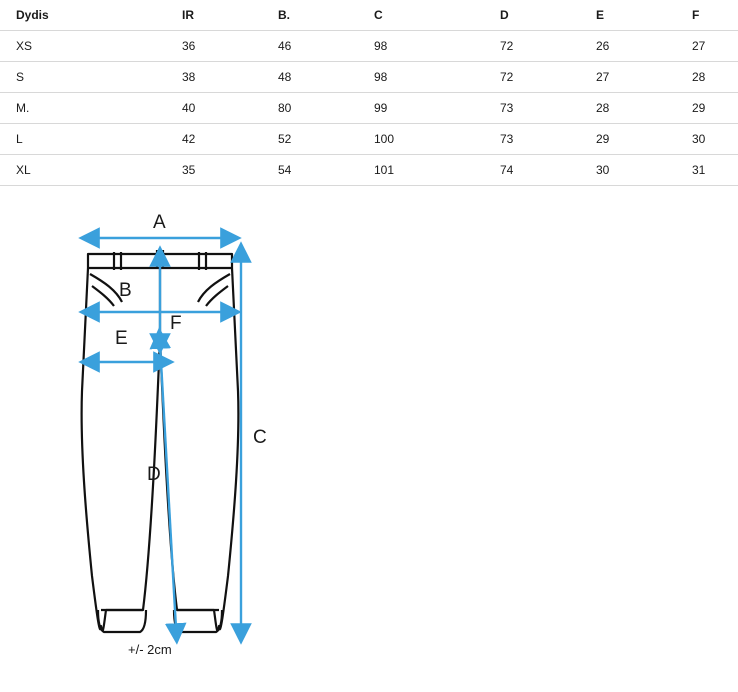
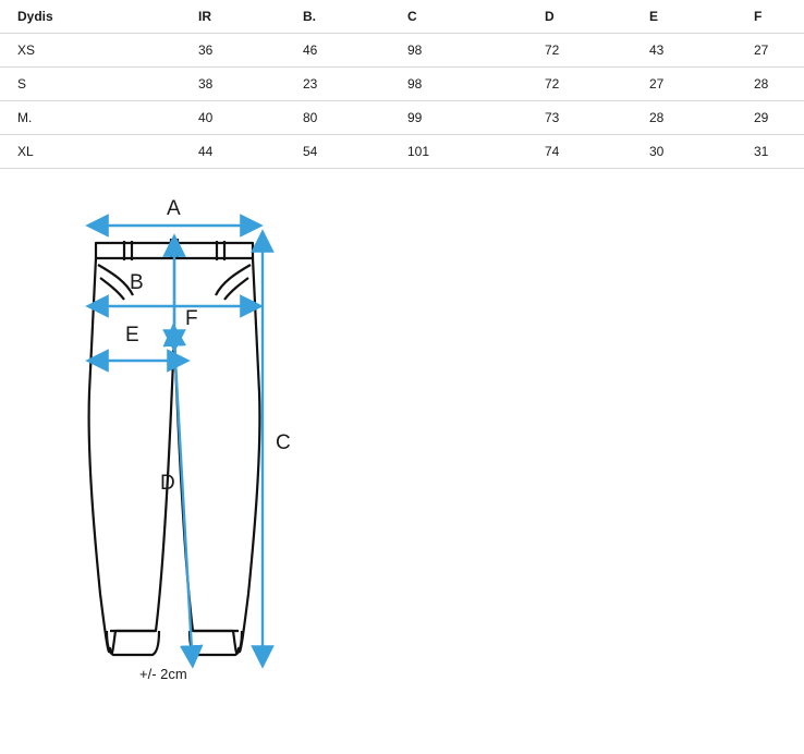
  Dydis	IR	B.	C	D	E	F
- XS	36	46	98	72	26	27
+ XS	36	46	98	72	43	27
- S	38	48	98	72	27	28
+ S	38	23	98	72	27	28
  M.	40	80	99	73	28	29
- L	42	52	100	73	29	30
- XL	35	54	101	74	30	31
+ XL	44	54	101	74	30	31
  A
  B
  C
  D
  E
  F
  +/- 2cm
